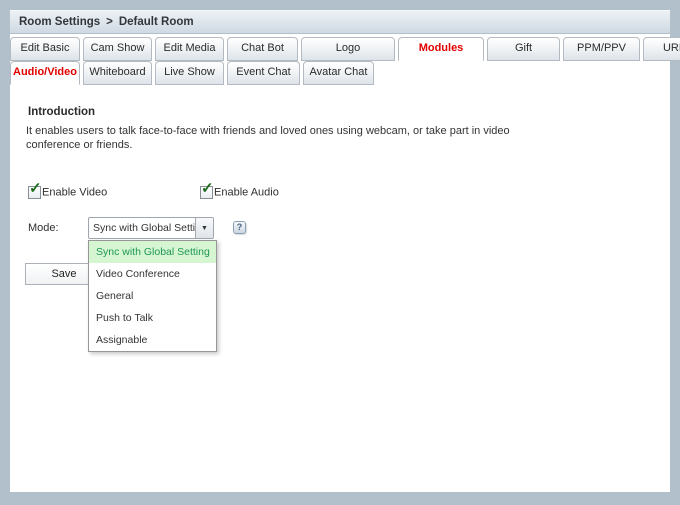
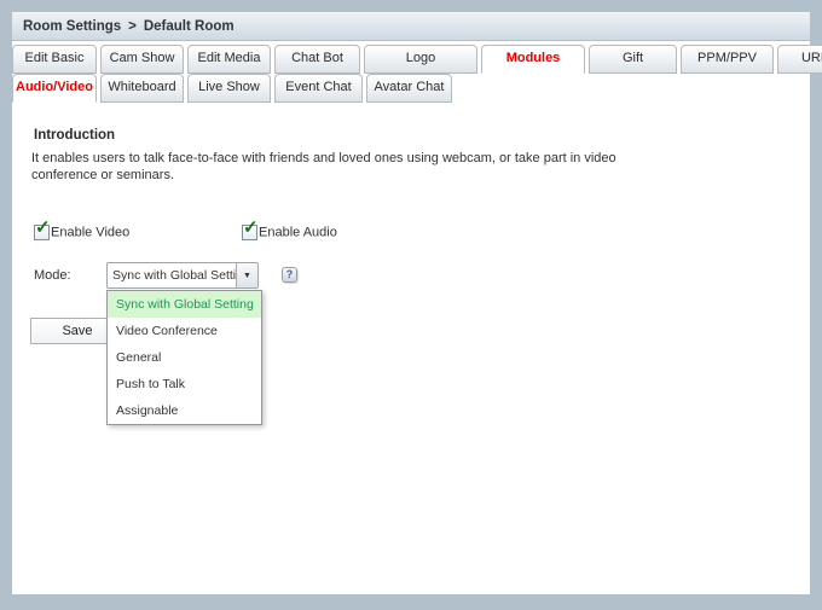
  Room Settings > Default Room
  Edit Basic
  Cam Show
  Edit Media
  Chat Bot
  Logo
  Modules
  Gift
  PPM/PPV
  Audio/Video
  Whiteboard
  Live Show
  Event Chat
  Avatar Chat
  Introduction
- It enables users to talk face-to-face with friends and loved ones using webcam, or take part in video conference or friends.
+ It enables users to talk face-to-face with friends and loved ones using webcam, or take part in video conference or seminars.
  ✓
  Enable Video
  ✓
  Enable Audio
  Mode:
  Sync with Global Setti
  ?
  Sync with Global Setting
  Video Conference
  General
  Push to Talk
  Assignable
  Save
